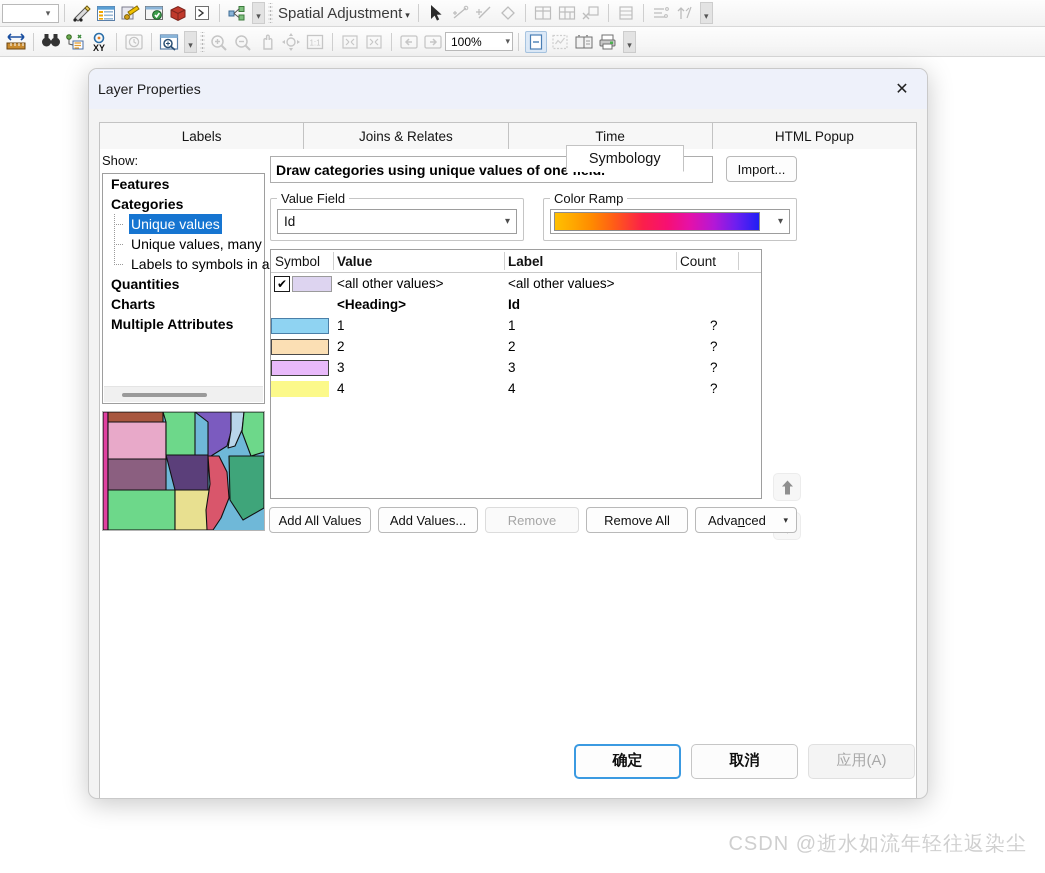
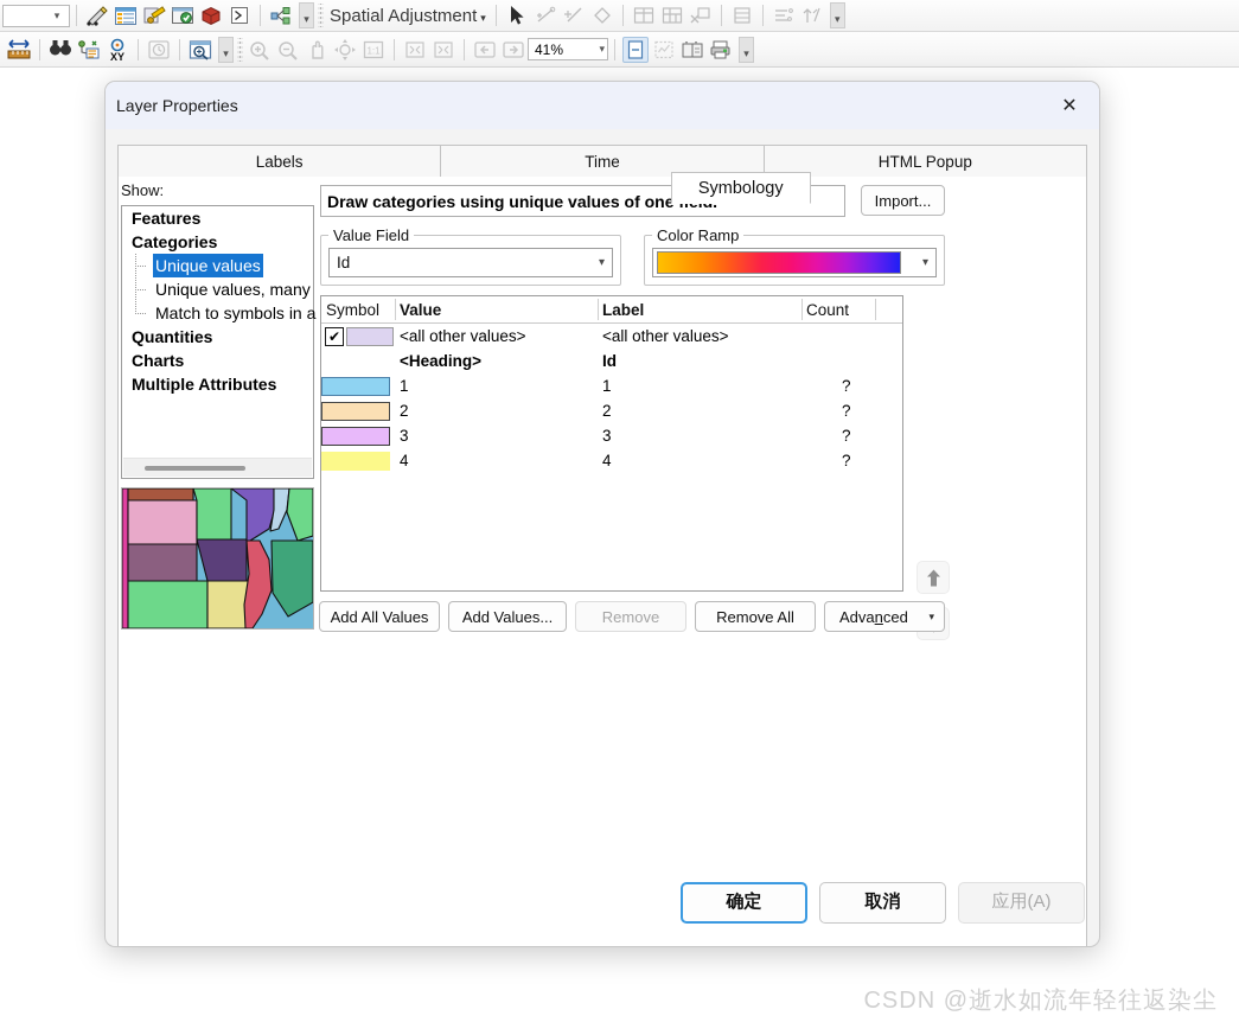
  ▾
  Spatial Adjustment ▾
  XY
  1:1
- 100%
+ 41%
  ▾
  Layer Properties
  ✕
  Labels
- Joins & Relates
  Time
  HTML Popup
  Symbology
  Show:
  Features
  Categories
  Unique values
  Unique values, many
- Labels to symbols in a
+ Match to symbols in a
  Quantities
  Charts
  Multiple Attributes
  Draw categories using unique values of one
  Import...
  Value Field
  Id
  ▾
  Color Ramp
  ▾
  Symbol
  Value
  Label
  Count
  ✔
  <all other values>
  <all other values>
  <Heading>
  Id
  1
  1
  ?
  2
  2
  ?
  3
  3
  ?
  4
  4
  ?
  Add All Values
  Add Values...
  Remove
  Remove All
  Advanced
  ▾
  确定
  取消
  应用(A)
  CSDN @逝水如流年轻往返染尘
